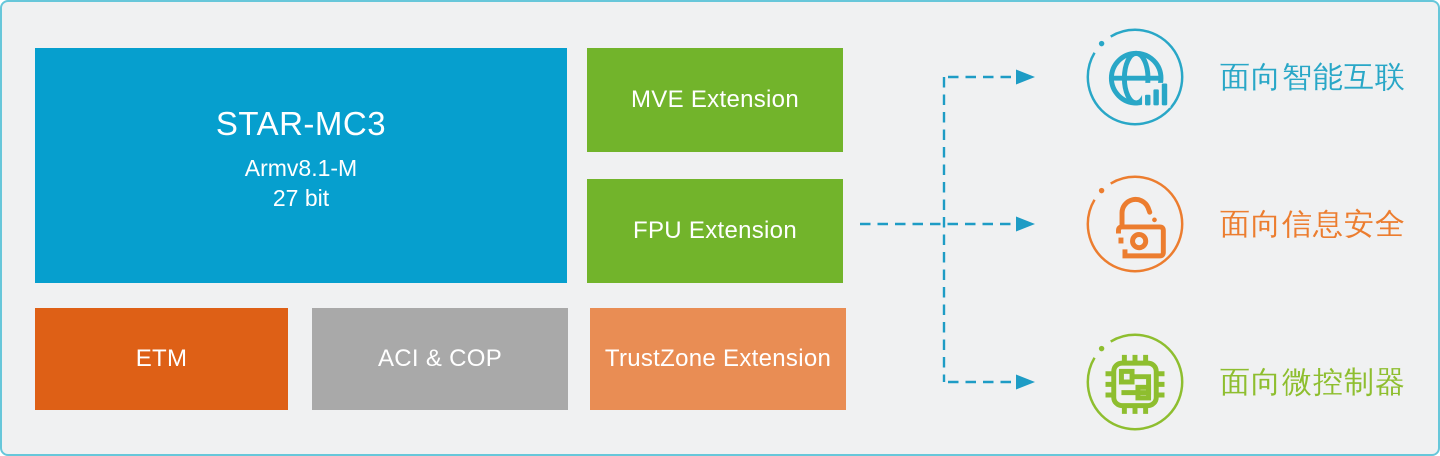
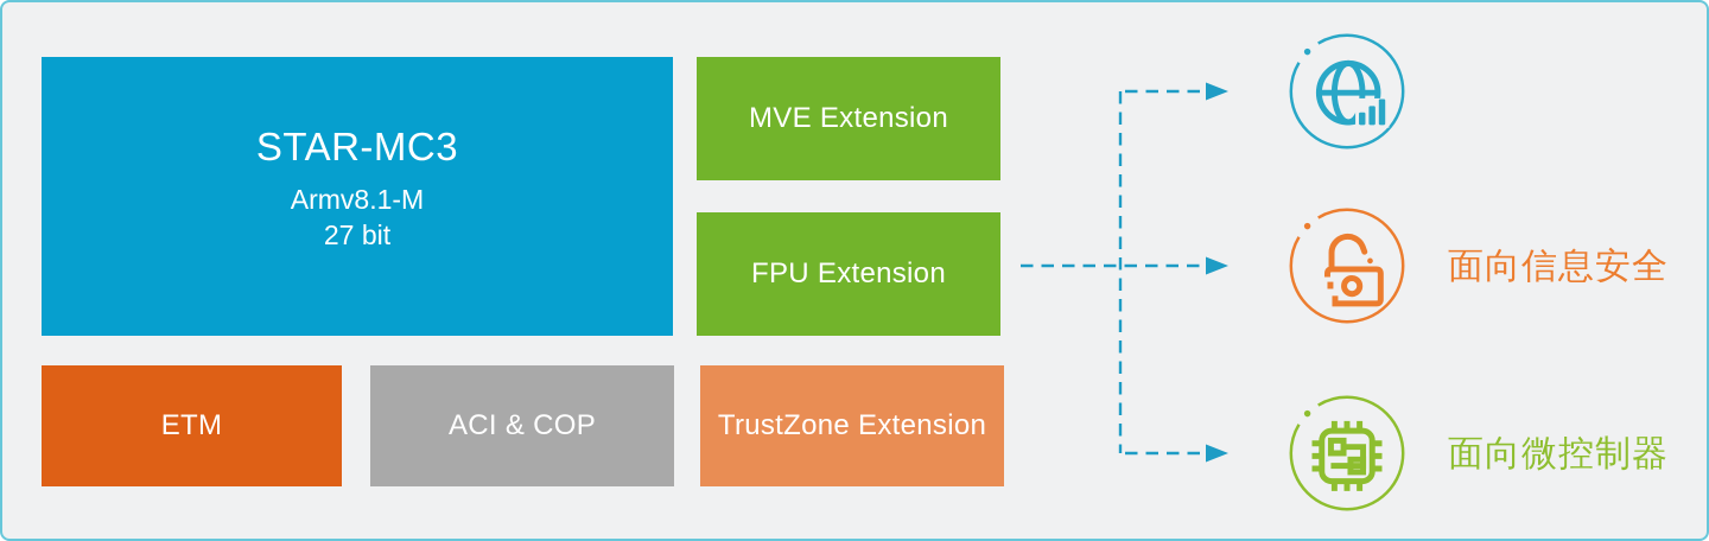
  STAR-MC3
  Armv8.1-M
  27 bit
  MVE Extension
  FPU Extension
  ETM
  ACI & COP
  TrustZone Extension
- 面向智能互联
  面向信息安全
  面向微控制器
